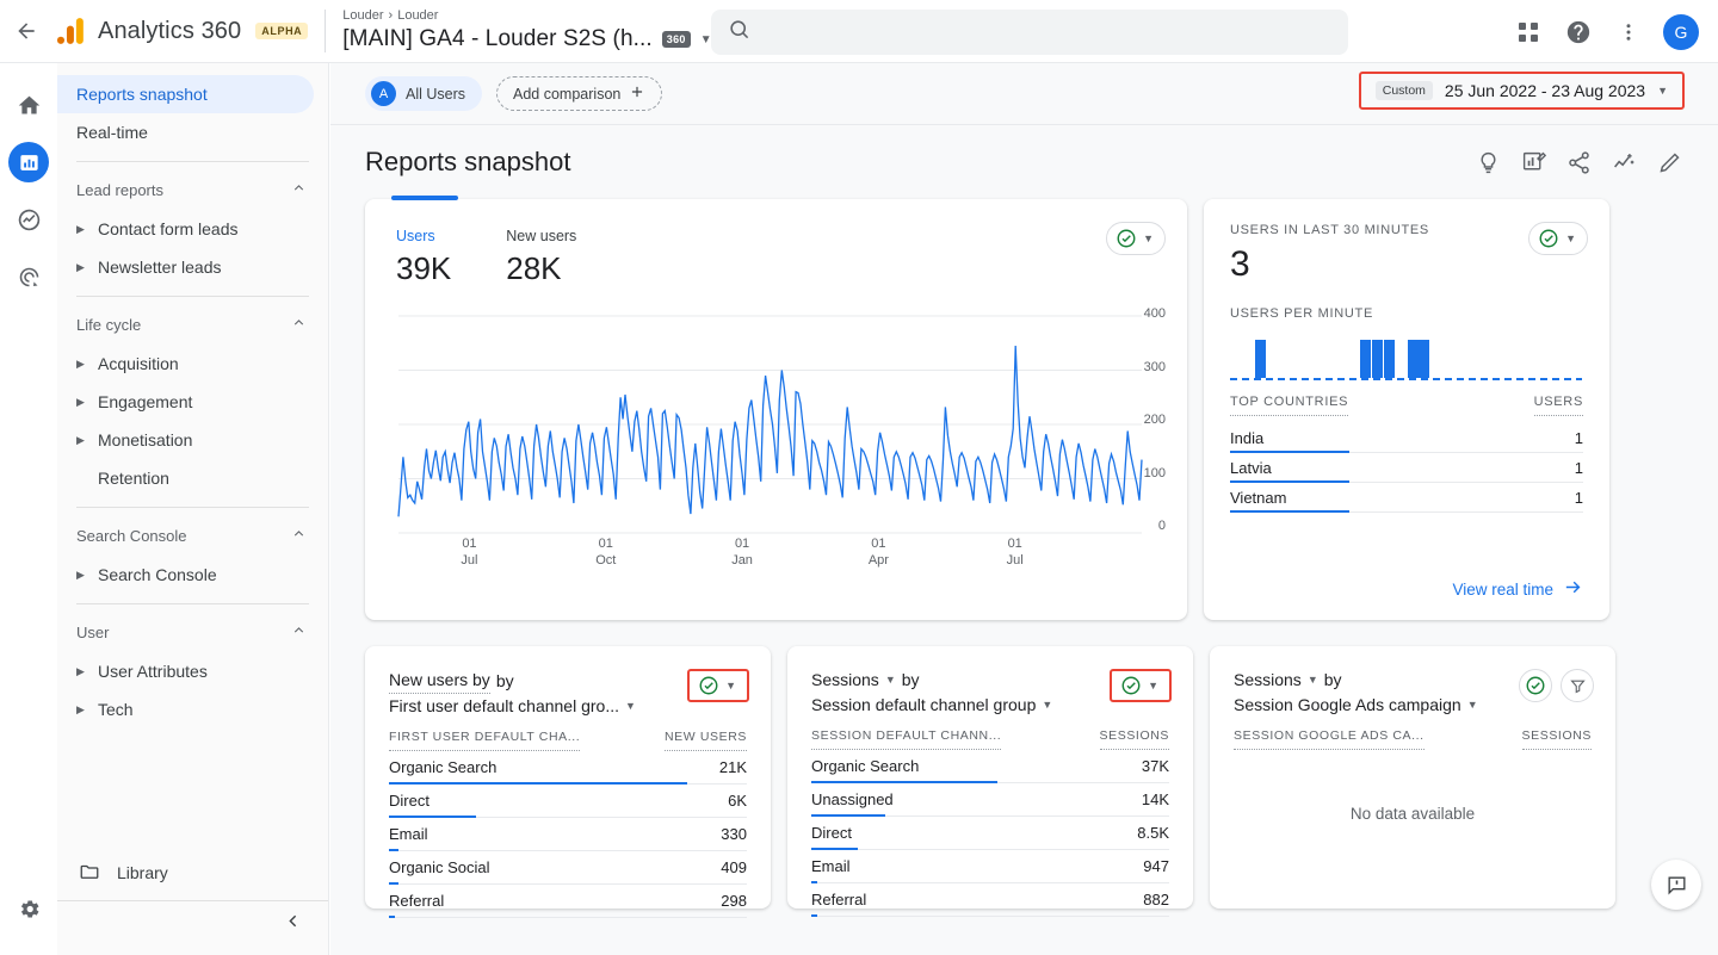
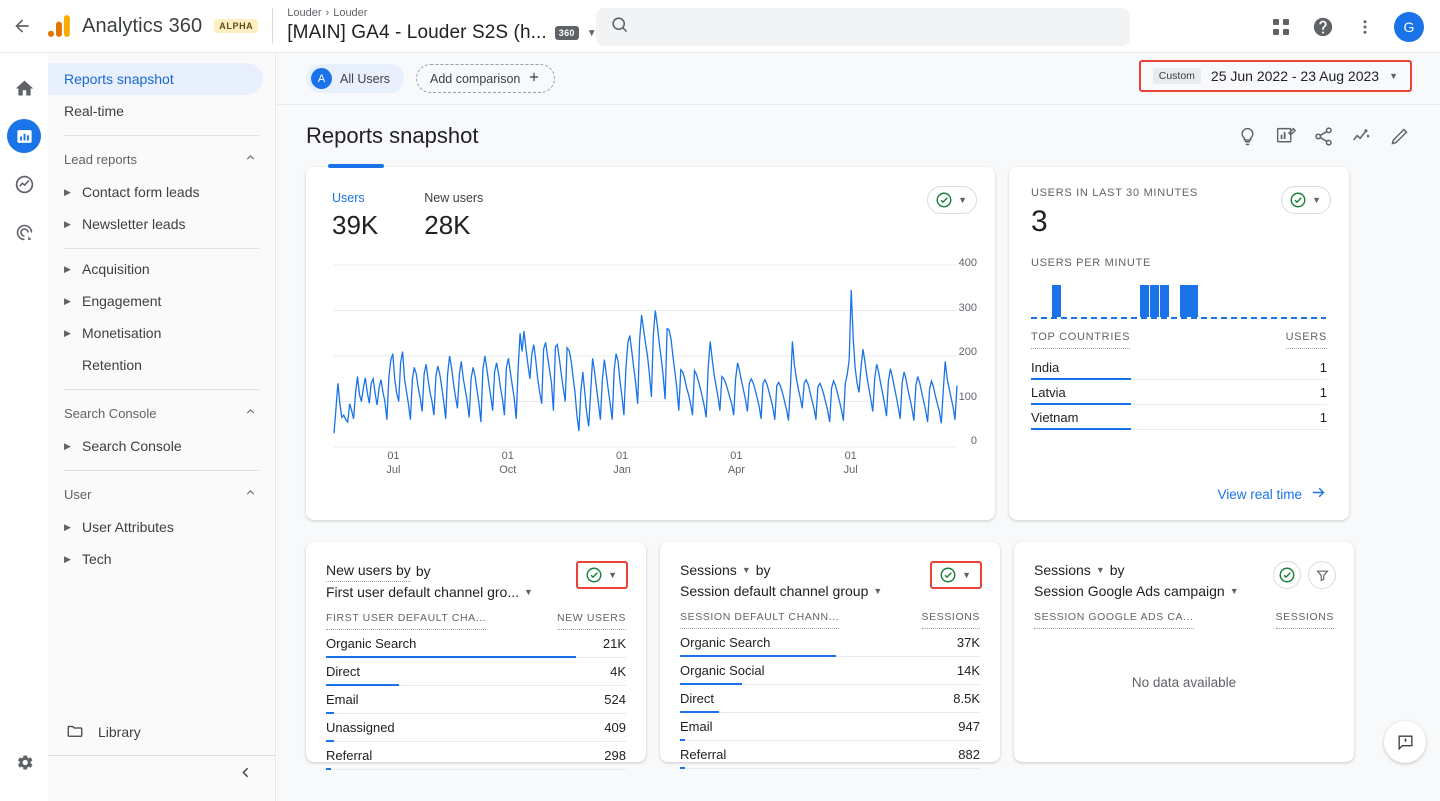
  Analytics 360
  ALPHA
  Louder
  ›
  Louder
  [MAIN] GA4 - Louder S2S (h...
  360
  ▼
  G
  Reports snapshot
  Real-time
  Lead reports
  ▶
  Contact form leads
  ▶
  Newsletter leads
- Life cycle
  ▶
  Acquisition
  ▶
  Engagement
  ▶
  Monetisation
  Retention
  Search Console
  ▶
  Search Console
  User
  ▶
  User Attributes
  ▶
  Tech
  Library
  A
  All Users
  Add comparison
  Custom
  25 Jun 2022 - 23 Aug 2023
  ▼
  Reports snapshot
  ▼
  Users
  39K
  New users
  28K
  400
  300
  200
  100
  0
  01
  Jul
  01
  Oct
  01
  Jan
  01
  Apr
  01
  Jul
  ▼
  USERS IN LAST 30 MINUTES
  3
  USERS PER MINUTE
  TOP COUNTRIES
  USERS
  India
  1
  Latvia
  1
  Vietnam
  1
  View real time
  ▼
  New users by
  by
  First user default channel gro...
  ▼
  FIRST USER DEFAULT CHA...
  NEW USERS
  Organic Search
  21K
  Direct
- 6K
+ 4K
  Email
- 330
+ 524
- Organic Social
+ Unassigned
  409
  Referral
  298
  ▼
  Sessions
  ▼
  by
  Session default channel group
  ▼
  SESSION DEFAULT CHANN...
  SESSIONS
  Organic Search
  37K
- Unassigned
+ Organic Social
  14K
  Direct
  8.5K
  Email
  947
  Referral
  882
  Sessions
  ▼
  by
  Session Google Ads campaign
  ▼
  SESSION GOOGLE ADS CA...
  SESSIONS
  No data available
